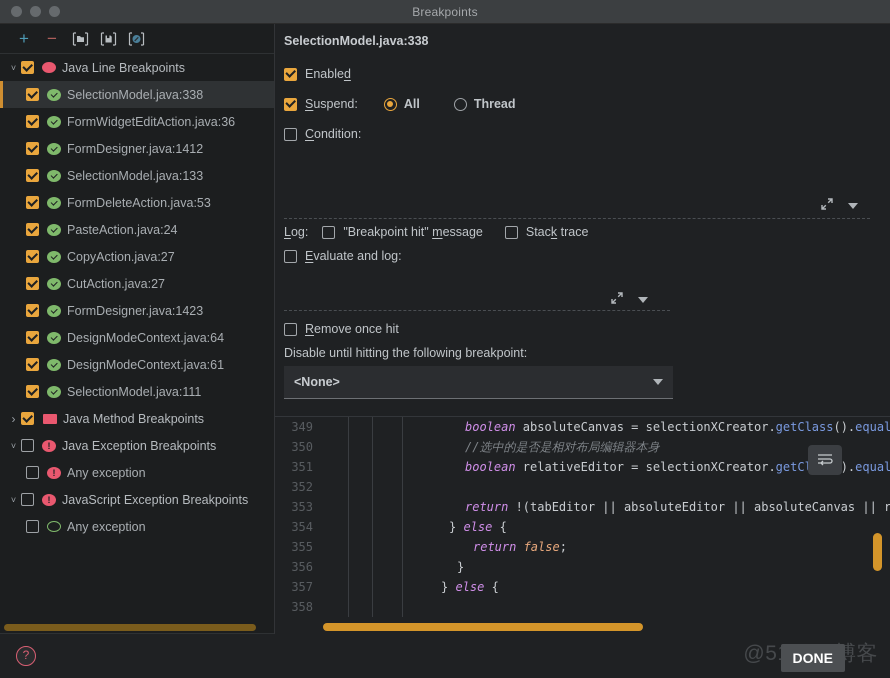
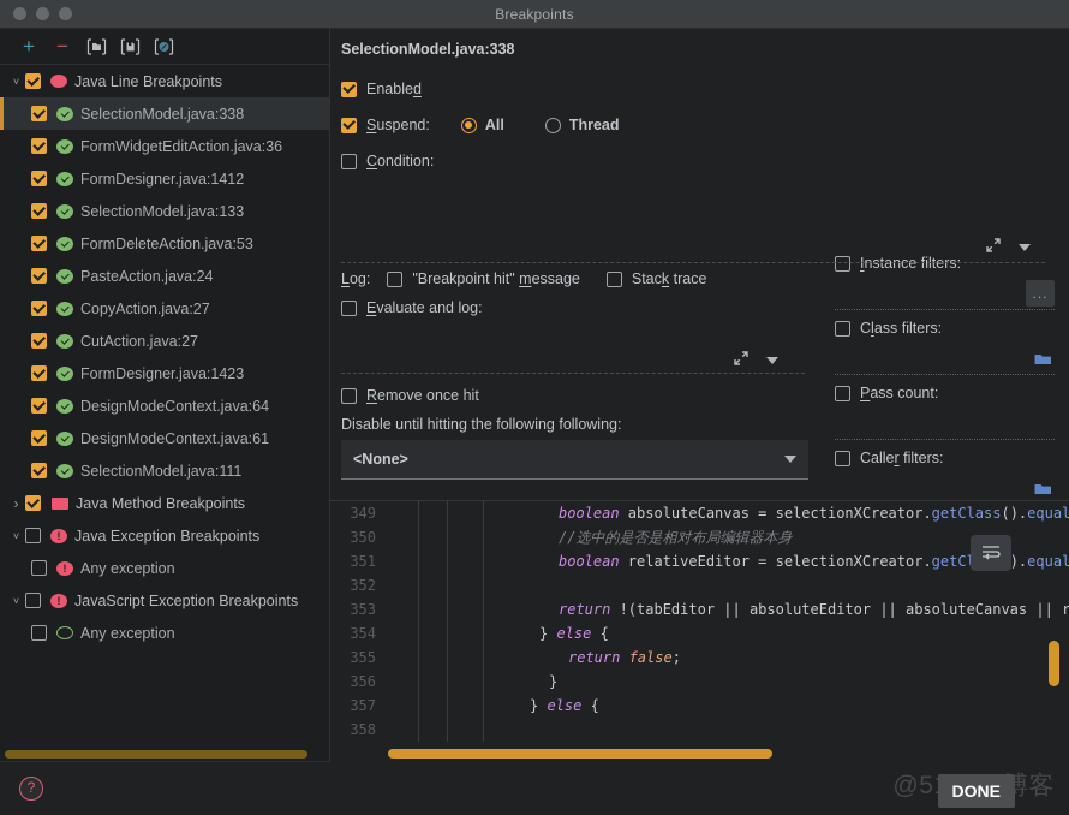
  Breakpoints
  +
  −
  ˅
  Java Line Breakpoints
  SelectionModel.java:338
  FormWidgetEditAction.java:36
  FormDesigner.java:1412
  SelectionModel.java:133
  FormDeleteAction.java:53
  PasteAction.java:24
  CopyAction.java:27
  CutAction.java:27
  FormDesigner.java:1423
  DesignModeContext.java:64
  DesignModeContext.java:61
  SelectionModel.java:111
  ›
  Java Method Breakpoints
  ˅
  !
  Java Exception Breakpoints
  !
  Any exception
  ˅
  !
  JavaScript Exception Breakpoints
  Any exception
  SelectionModel.java:338
  Enabled
  Suspend:
  All
  Thread
  Condition:
+ Instance filters:
+ ...
+ Class filters:
+ Pass count:
+ Caller filters:
  Log:
  "Breakpoint hit" message
  Stack trace
  Evaluate and log:
  Remove once hit
- Disable until hitting the following breakpoint:
+ Disable until hitting the following following:
  <None>
  349
  boolean absoluteCanvas = selectionXCreator.getClass().equal
  350
  //选中的是否是相对布局编辑器本身
  351
  boolean relativeEditor = selectionXCreator.getC ).equal
  352
  353
  return !(tabEditor || absoluteEditor || absoluteCanvas || r
  354
  } else {
  355
  return false;
  356
  }
  357
  } else {
  358
  ?
  DONE
